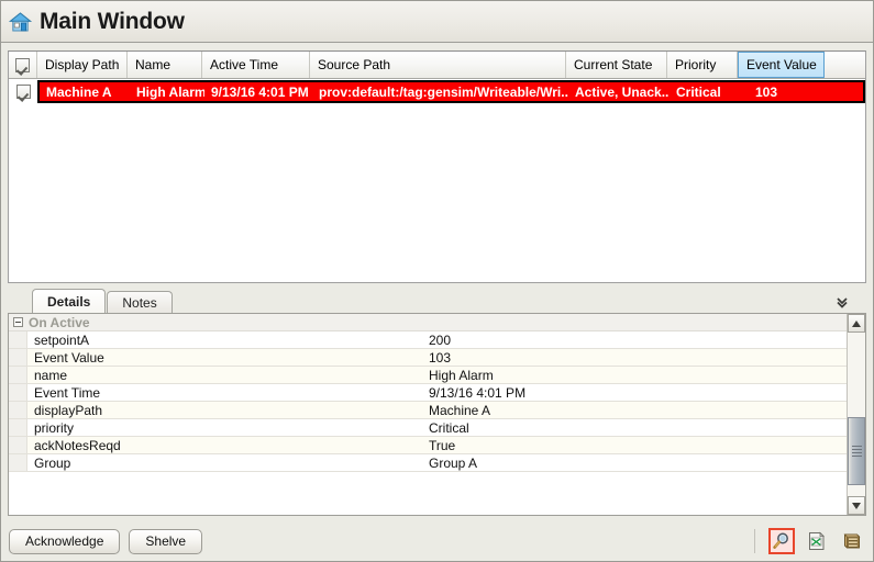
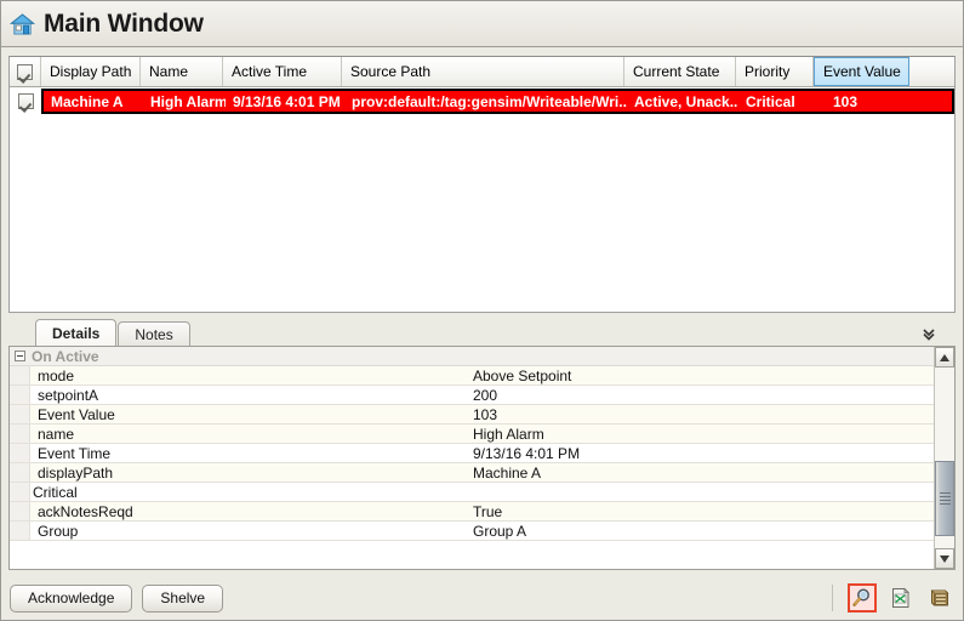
  Main Window
  Display Path
  Name
  Active Time
  Source Path
  Current State
  Priority
  Event Value
  Machine A
  High Alarm
  9/13/16 4:01 PM
  prov:default:/tag:gensim/Writeable/Wri..
  Active, Unack..
  Critical
  103
  Details
  Notes
  On Active
+ mode
+ Above Setpoint
  setpointA
  200
  Event Value
  103
  name
  High Alarm
  Event Time
  9/13/16 4:01 PM
  displayPath
  Machine A
- priority
  Critical
  ackNotesReqd
  True
  Group
  Group A
  Acknowledge
  Shelve
